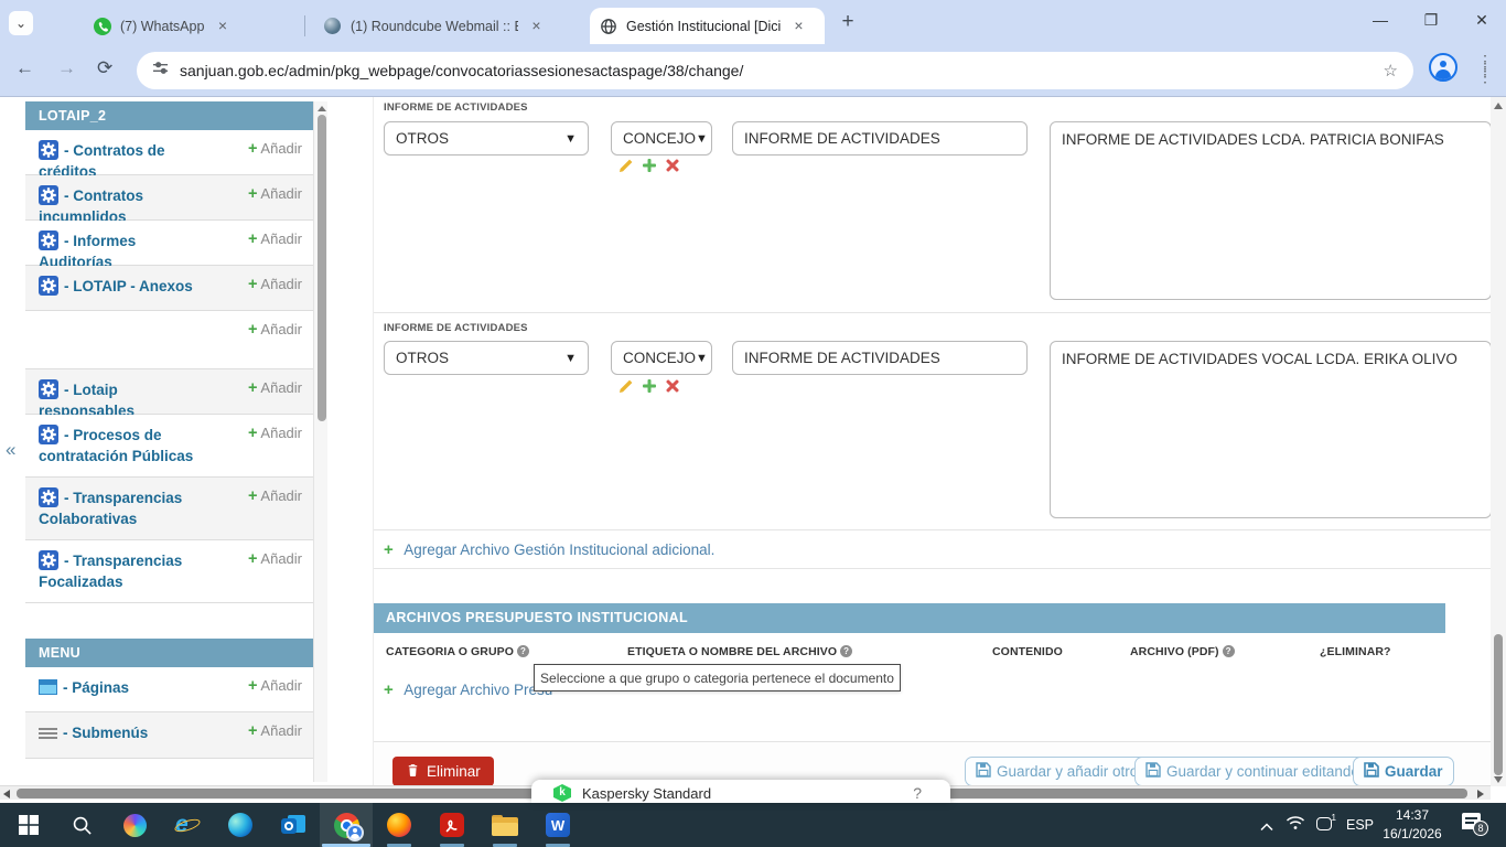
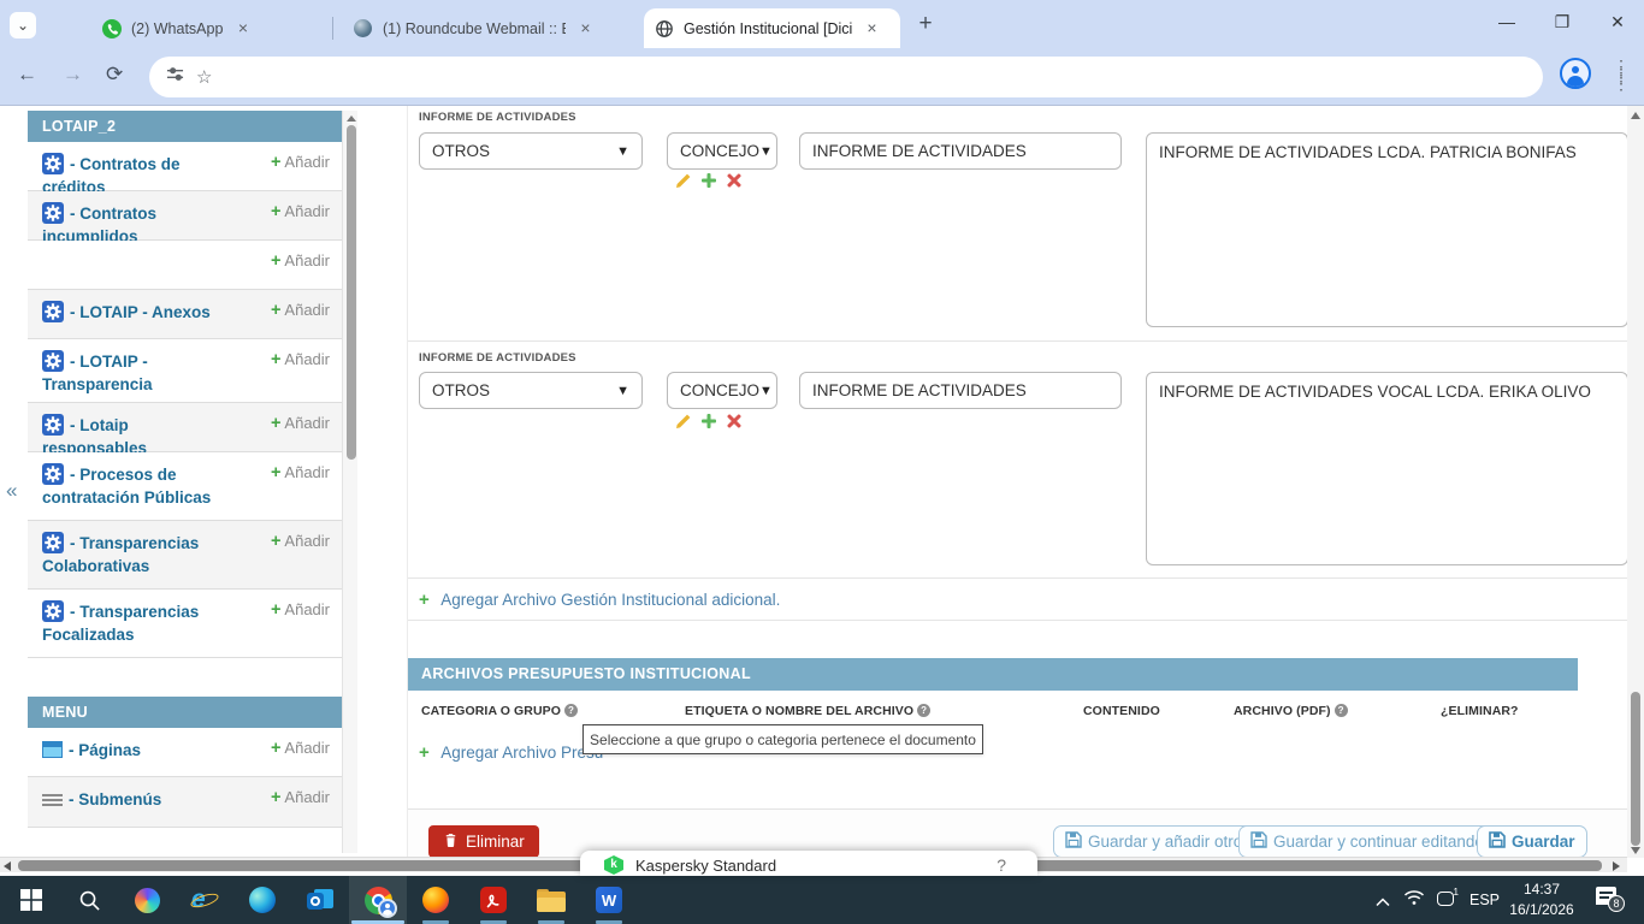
  ⌄
- (7) WhatsApp
+ (2) WhatsApp
  ×
  (1) Roundcube Webmail ::
  ×
  Gestión Institucional [Dici
  ×
  +
  —
  ❐
  ✕
  ←
  →
  ⟳
- sanjuan.gob.ec/admin/pkg_webpage/convocatoriassesionesactaspage/38/change/
  ☆
  ⋮
  ⋮
  ⋮
  «
  LOTAIP_2
  - Contratos de créditos
  + Añadir
  - Contratos incumplidos
  + Añadir
- - Informes Auditorías
  + Añadir
  - LOTAIP - Anexos
  + Añadir
+ - LOTAIP - Transparencia
  + Añadir
  - Lotaip responsables
  + Añadir
  - Procesos de contratación Públicas
  + Añadir
  - Transparencias Colaborativas
  + Añadir
  - Transparencias Focalizadas
  + Añadir
  MENU
  - Páginas
  + Añadir
  - Submenús
  + Añadir
  INFORME DE ACTIVIDADES
  OTROS
  ▼
  CONCEJO
  ▼
  INFORME DE ACTIVIDADES
  INFORME DE ACTIVIDADES LCDA. PATRICIA BONIFAS
  INFORME DE ACTIVIDADES
  OTROS
  ▼
  CONCEJO
  ▼
  INFORME DE ACTIVIDADES
  INFORME DE ACTIVIDADES VOCAL LCDA. ERIKA OLIVO
  + Agregar Archivo Gestión Institucional adicional.
  ARCHIVOS PRESUPUESTO INSTITUCIONAL
  CATEGORIA O GRUPO ?
  ETIQUETA O NOMBRE DEL ARCHIVO ?
  CONTENIDO
  ARCHIVO (PDF) ?
  ¿ELIMINAR?
  + Agregar Archivo Pr
  Seleccione a que grupo o categoria pertenece el documento
  Eliminar
  Guardar y añadir otr
  Guardar y continuar editand
  Guardar
  k
  Kaspersky Standard
  ?
  e
  W
  1
  ESP
  14:37
  16/1/2026
  8
